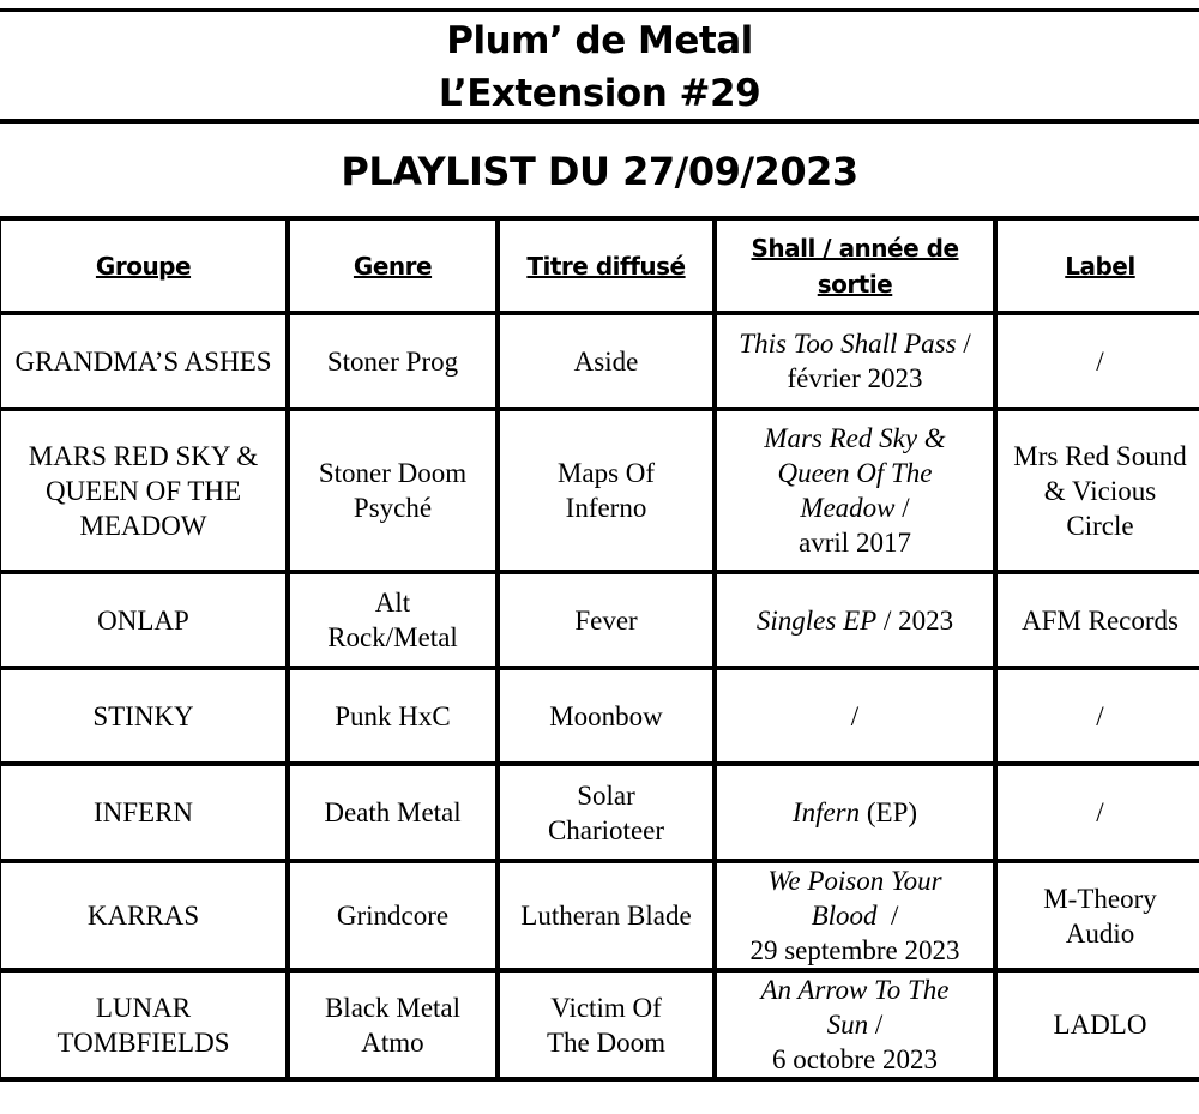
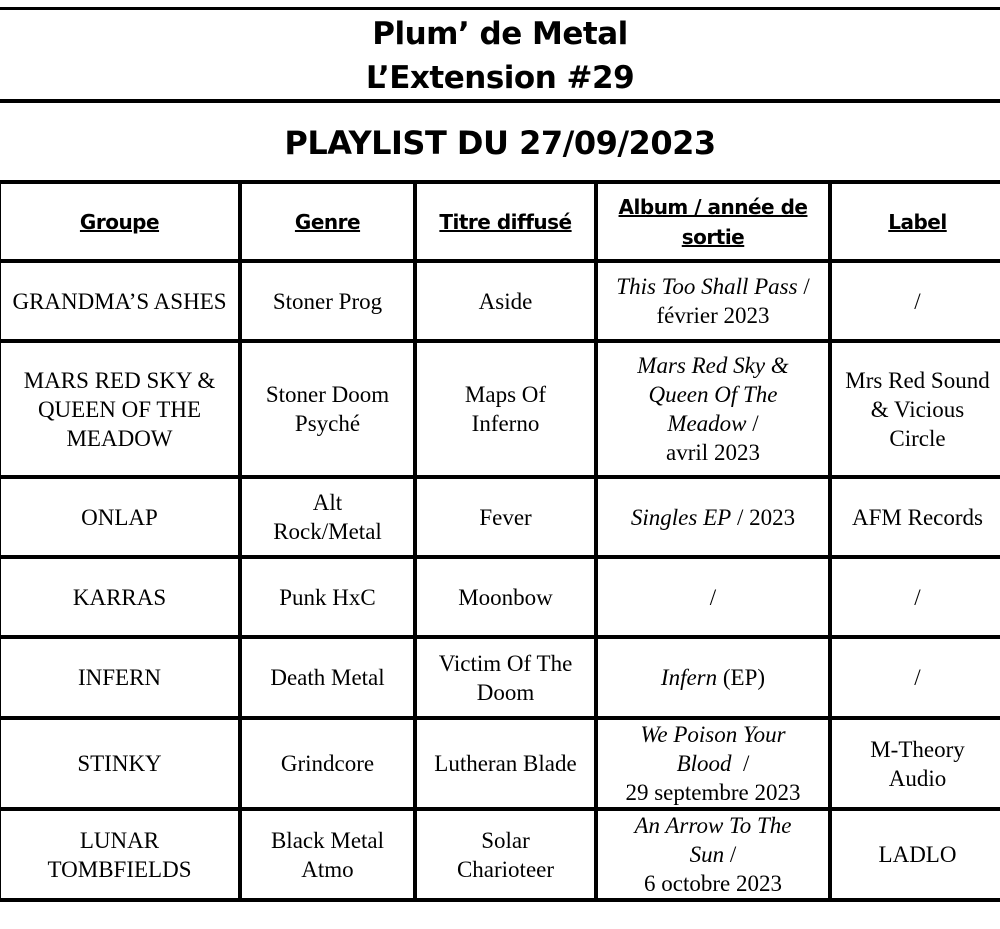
  Plum’ de Metal
  L’Extension #29
  PLAYLIST DU 27/09/2023
- Groupe	Genre	Titre diffusé	Shall / année de sortie	Label
+ Groupe	Genre	Titre diffusé	Album / année de sortie	Label
  GRANDMA’S ASHES	Stoner Prog	Aside	This Too Shall Pass /février 2023	/
- MARS RED SKY & QUEEN OF THE MEADOW	Stoner Doom Psyché	Maps Of Inferno	Mars Red Sky & Queen Of The Meadow /avril 2017	Mrs Red Sound & Vicious Circle
+ MARS RED SKY & QUEEN OF THE MEADOW	Stoner Doom Psyché	Maps Of Inferno	Mars Red Sky & Queen Of The Meadow /avril 2023	Mrs Red Sound & Vicious Circle
  ONLAP	Alt Rock/Metal	Fever	Singles EP / 2023	AFM Records
- STINKY	Punk HxC	Moonbow	/	/
+ KARRAS	Punk HxC	Moonbow	/	/
- INFERN	Death Metal	Solar Charioteer	Infern (EP)	/
+ INFERN	Death Metal	Victim Of The Doom	Infern (EP)	/
- KARRAS	Grindcore	Lutheran Blade	We Poison Your Blood /29 septembre 2023	M-Theory Audio
+ STINKY	Grindcore	Lutheran Blade	We Poison Your Blood /29 septembre 2023	M-Theory Audio
- LUNAR TOMBFIELDS	Black Metal Atmo	Victim Of The Doom	An Arrow To The Sun /6 octobre 2023	LADLO
+ LUNAR TOMBFIELDS	Black Metal Atmo	Solar Charioteer	An Arrow To The Sun /6 octobre 2023	LADLO
